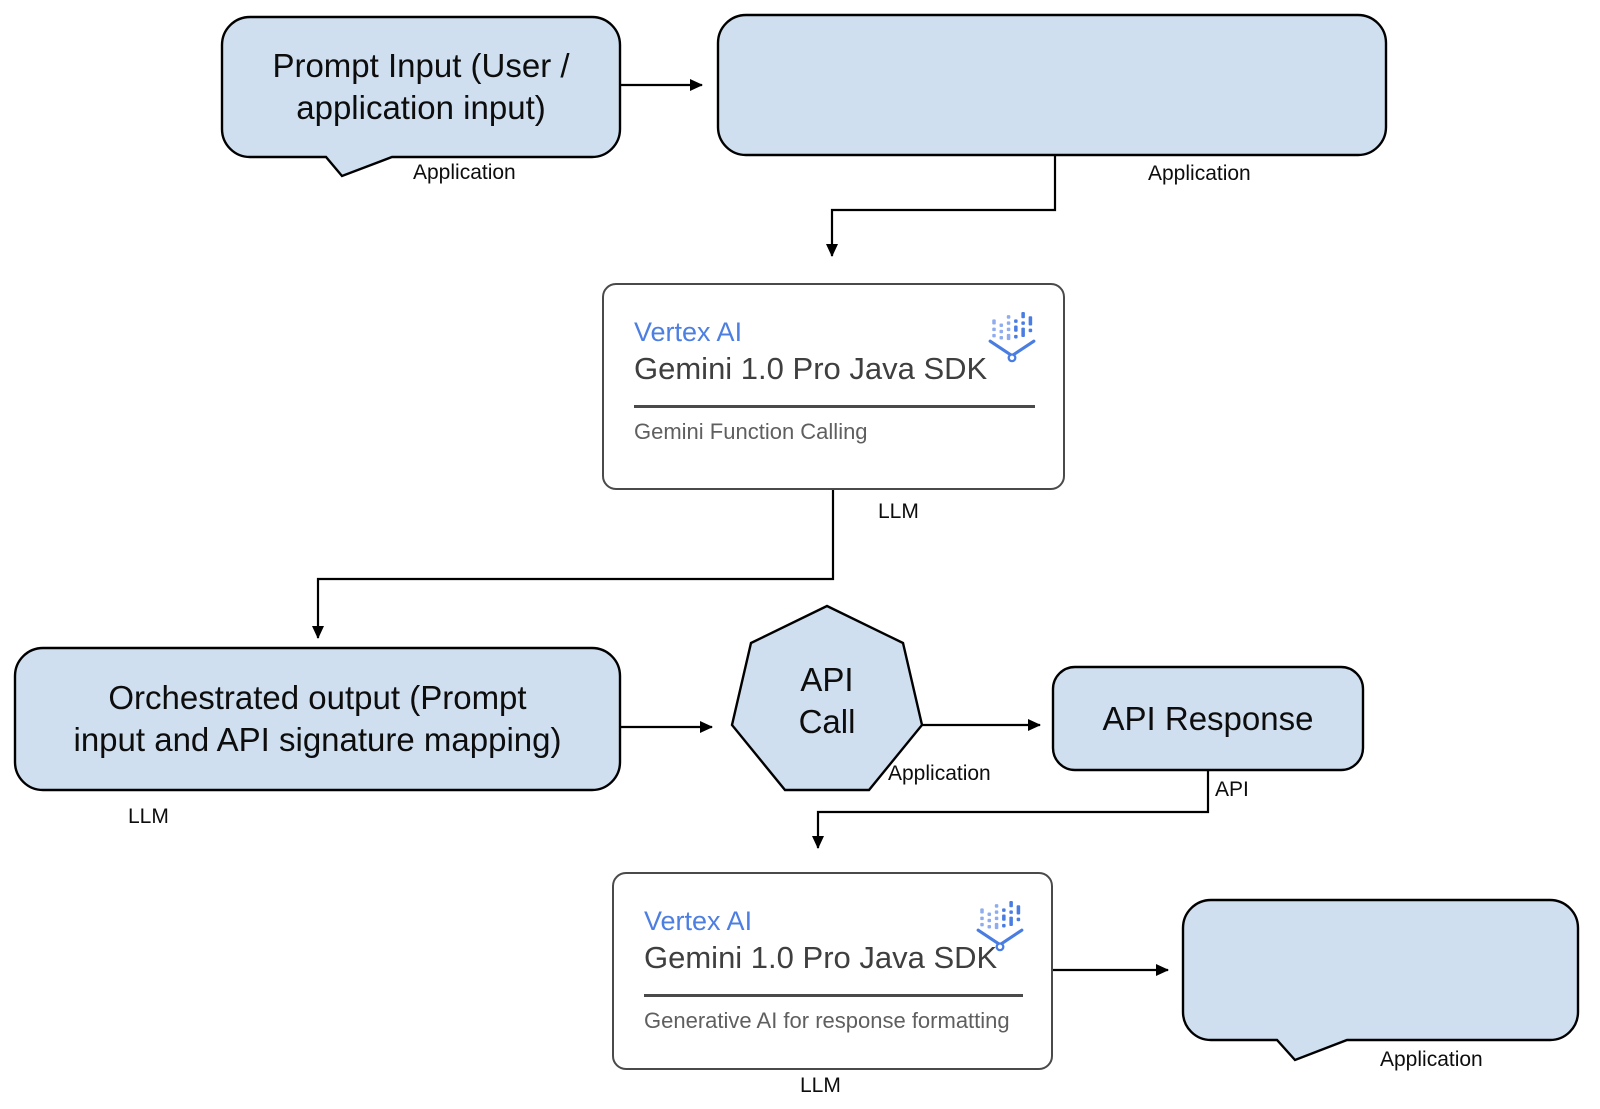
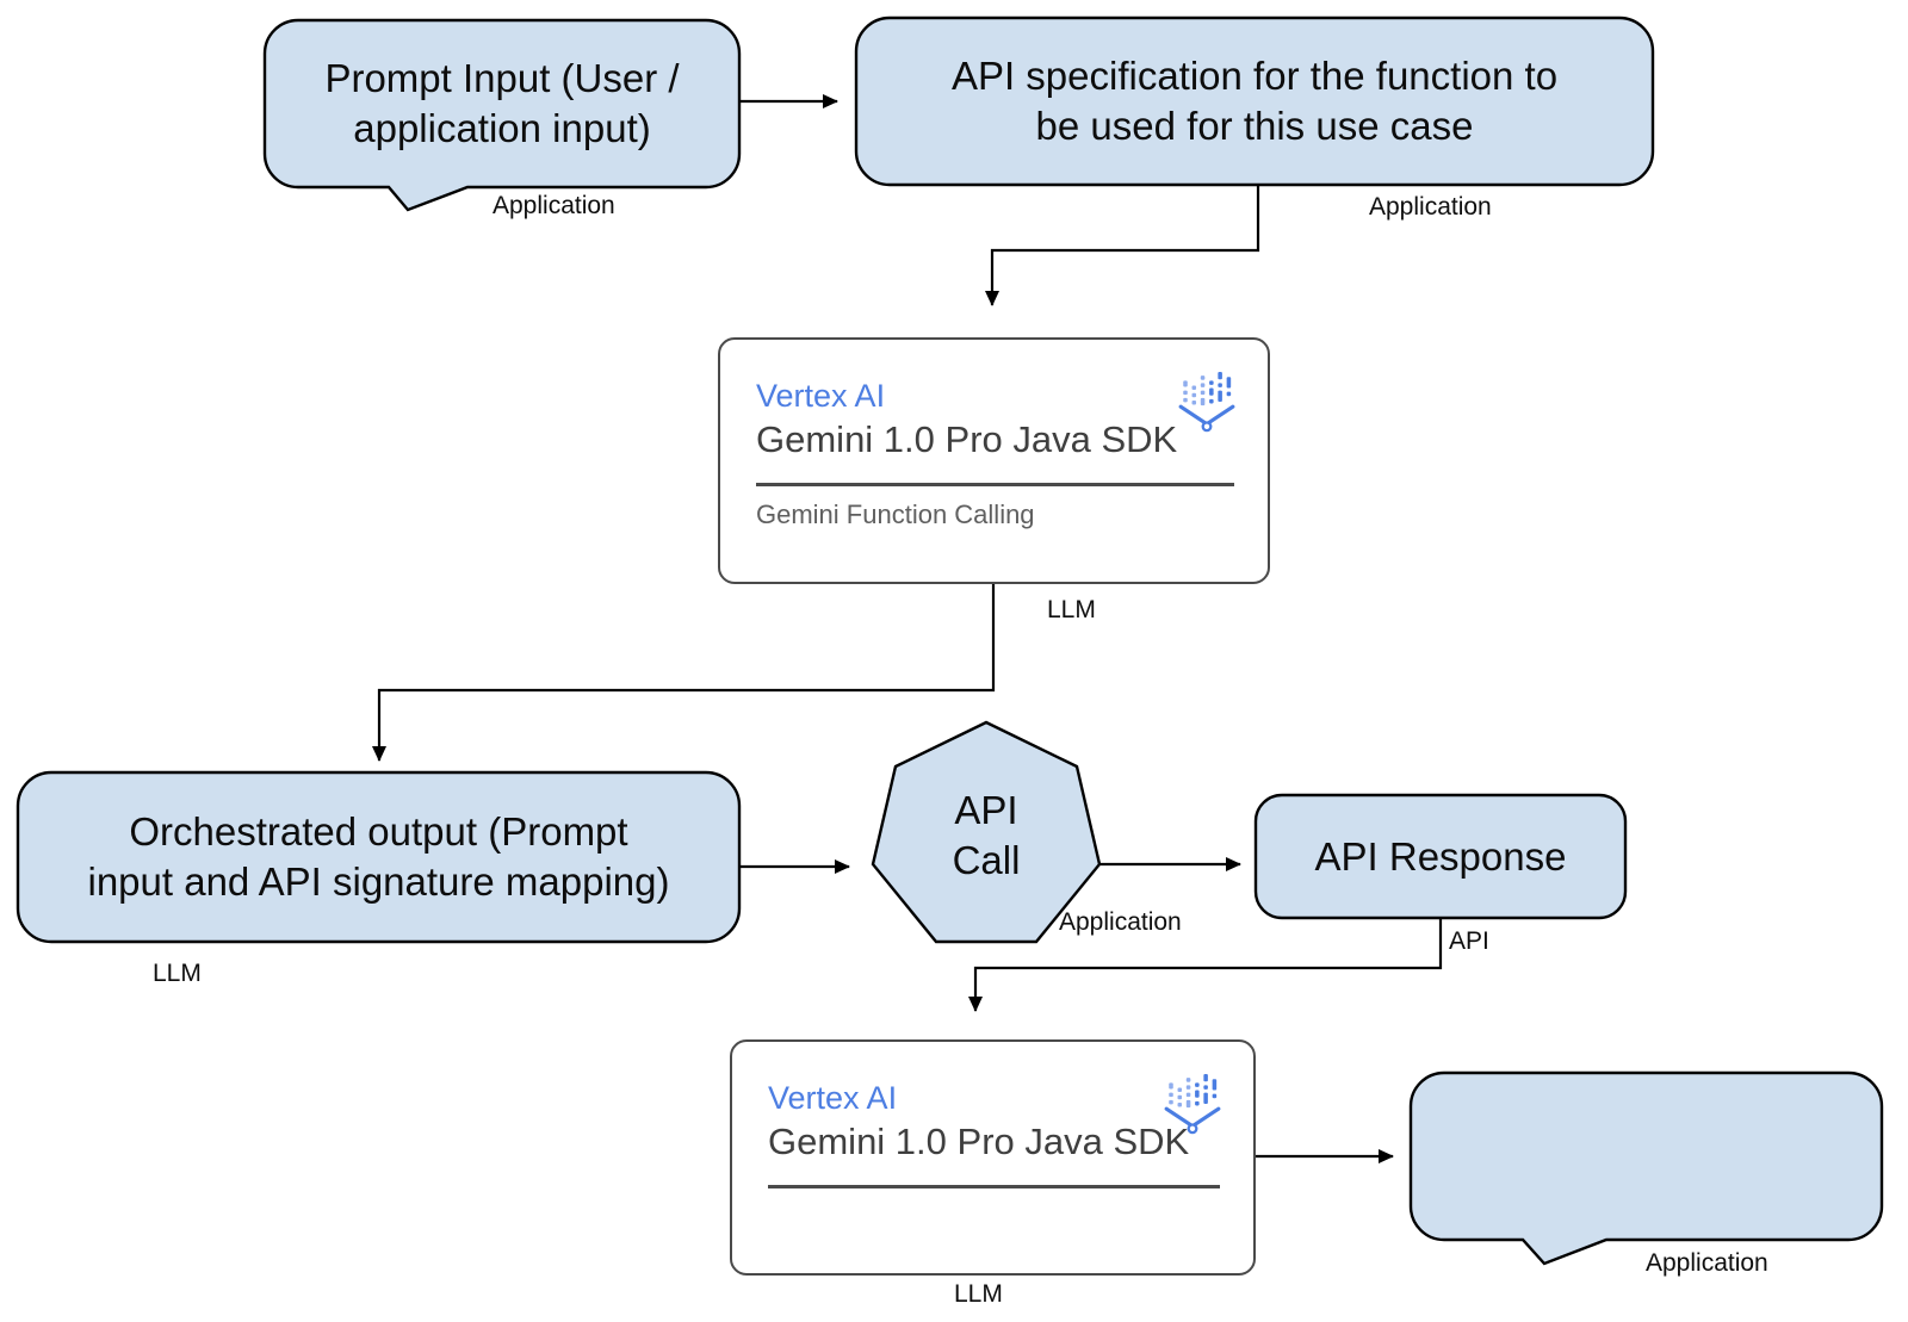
  Prompt Input (User /
  application input)
+ API specification for the function to
+ be used for this use case
  Orchestrated output (Prompt
  input and API signature mapping)
  API
  Call
  API Response
  Application
  Application
  LLM
  LLM
  Application
  API
  LLM
  Application
  Vertex AI
  Gemini 1.0 Pro Java SDK
  Gemini Function Calling
  Vertex AI
  Gemini 1.0 Pro Java SDK
- Generative AI for response formatting
